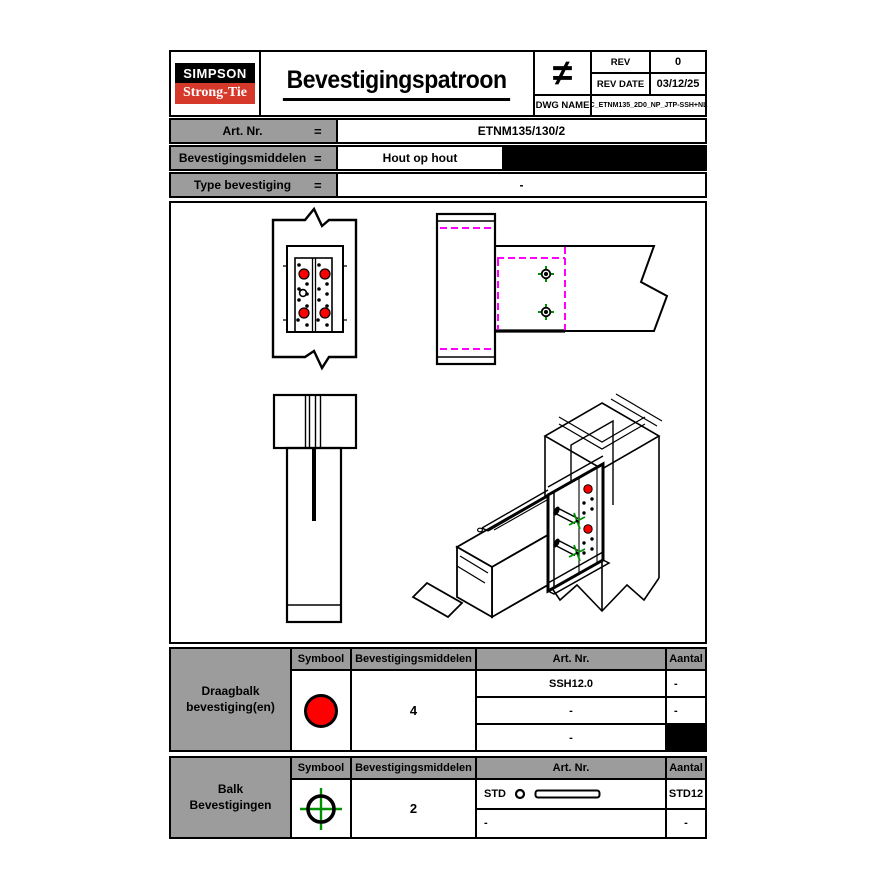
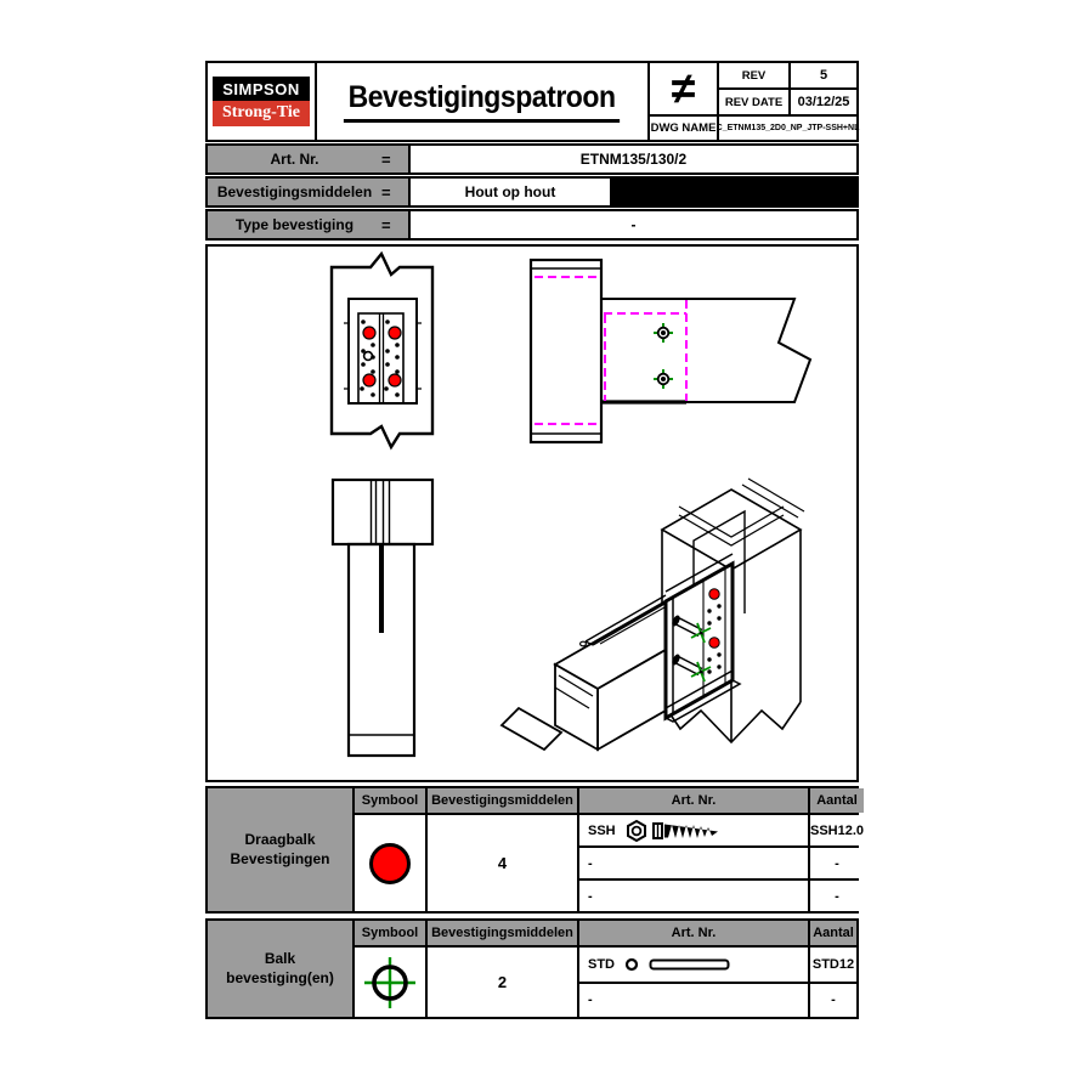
  SIMPSON
  Strong-Tie
  Bevestigingspatroon
  ≠
  REV
- 0
+ 5
  REV DATE
  03/12/25
  DWG NAME
  Art. Nr.
  =
  ETNM135/130/2
  Bevestigingsmiddelen
  =
  Hout op hout
  Type bevestiging
  =
  -
  Draagbalk
- bevestiging(en)
+ Bevestigingen
  Symbool
  Bevestigingsmiddelen
  Art. Nr.
  Aantal
+ SSH
  SSH12.0
  4
  -
  -
  -
  -
  Balk
- Bevestigingen
+ bevestiging(en)
  Symbool
  Bevestigingsmiddelen
  Art. Nr.
  Aantal
  STD
  STD12
  2
  -
  -
